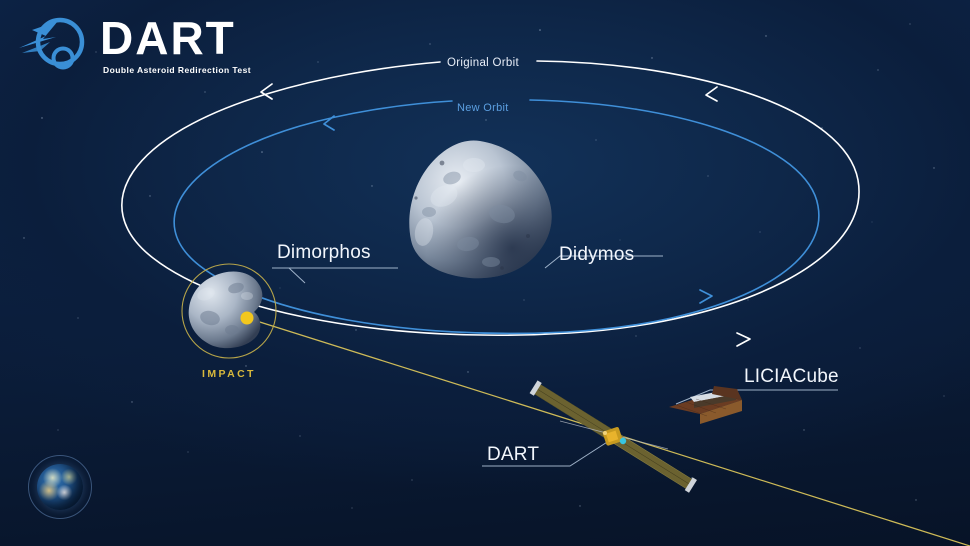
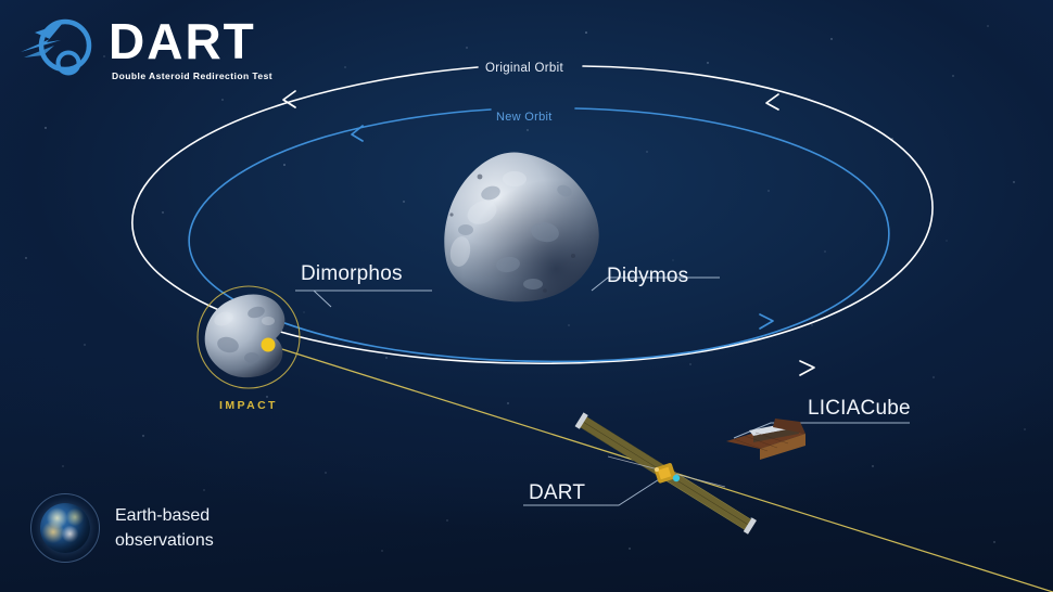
  DART
  Double Asteroid Redirection Test
  Original Orbit
  New Orbit
  Dimorphos
  Didymos
  IMPACT
  DART
  LICIACube
+ Earth-based
+ observations
